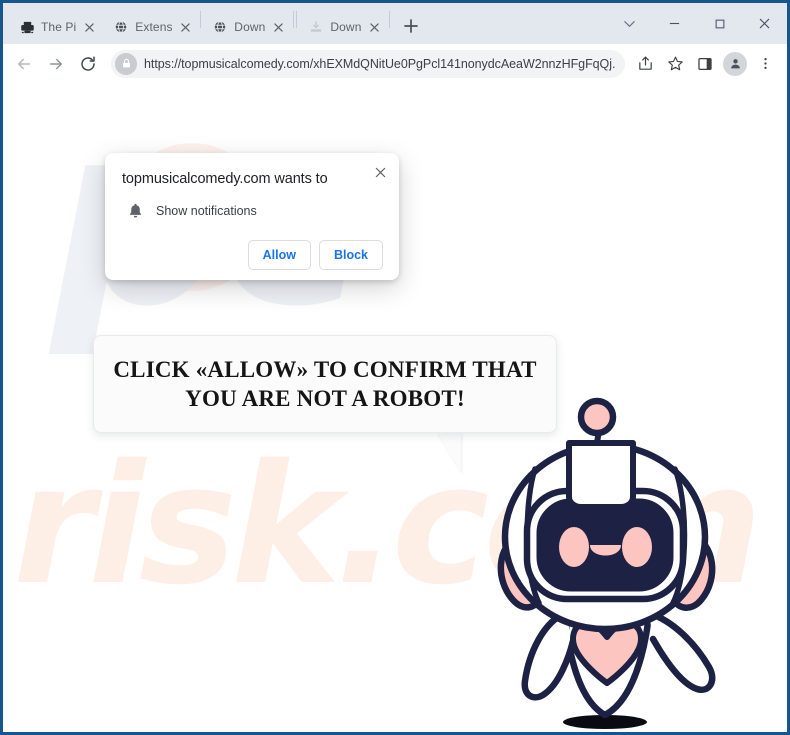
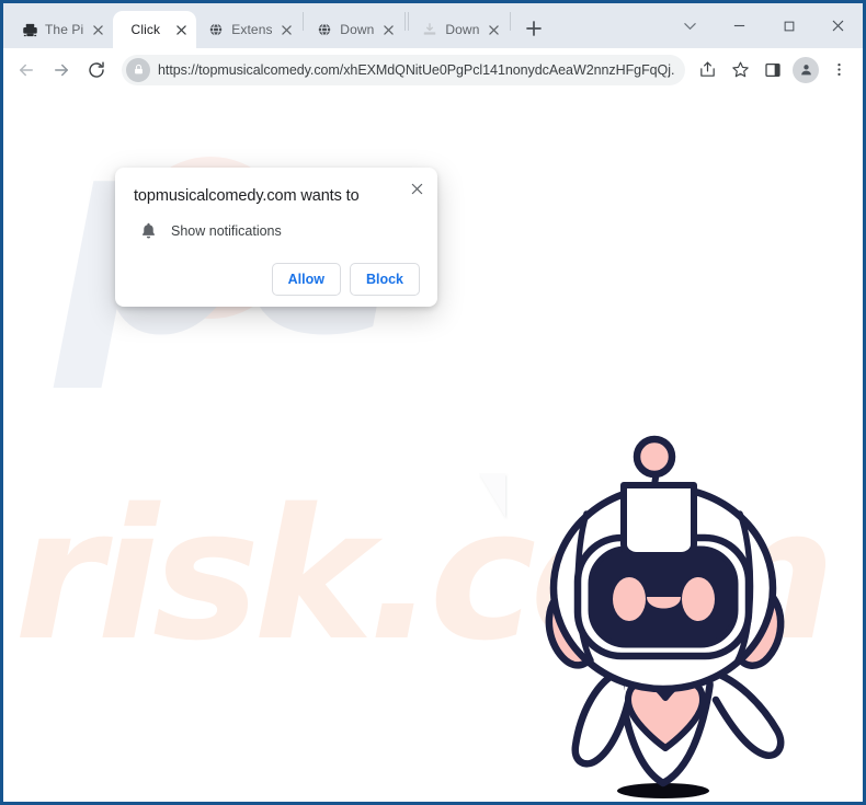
  The Pi
+ Click
  Extens
  Down
  Down
  https://topmusicalcomedy.com/xhEXMdQNitUe0PgPcl141nonydcAeaW2nnzHFgFqQj.
  risk.c
- CLICK «ALLOW» TO CONFIRM THAT
- YOU ARE NOT A ROBOT!
  topmusicalcomedy.com wants to
  Show notifications
  Allow
  Block
